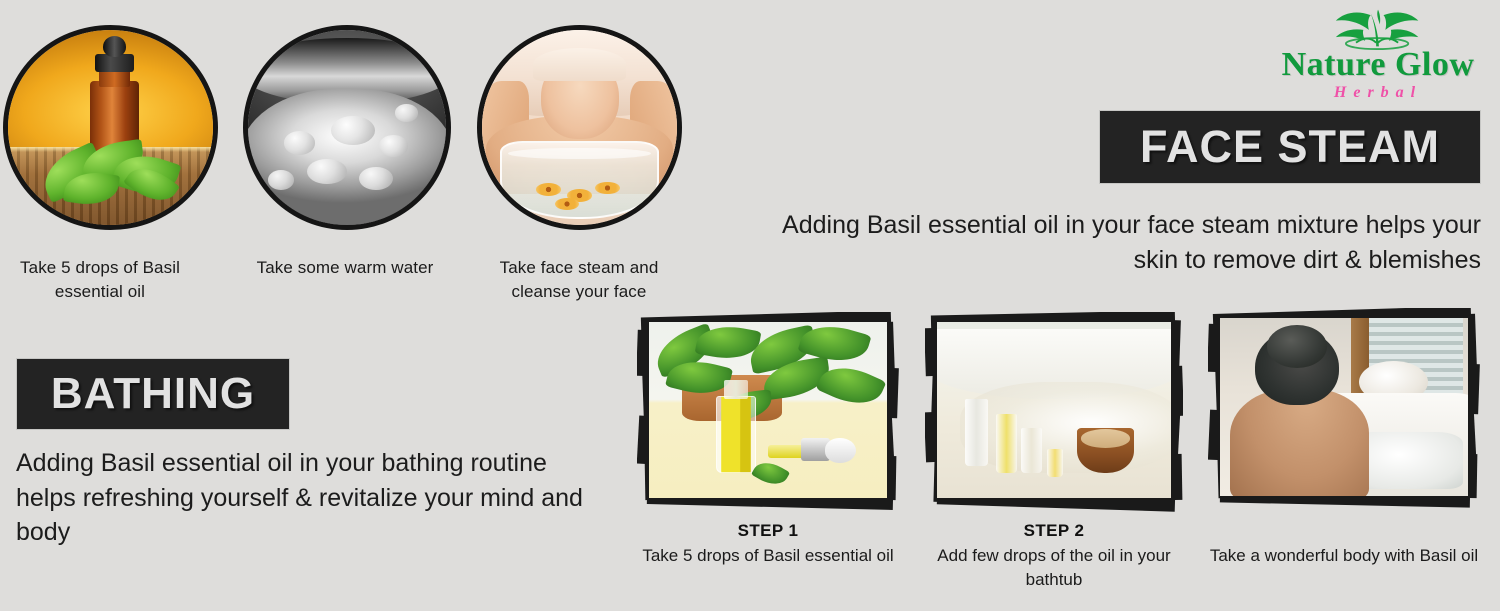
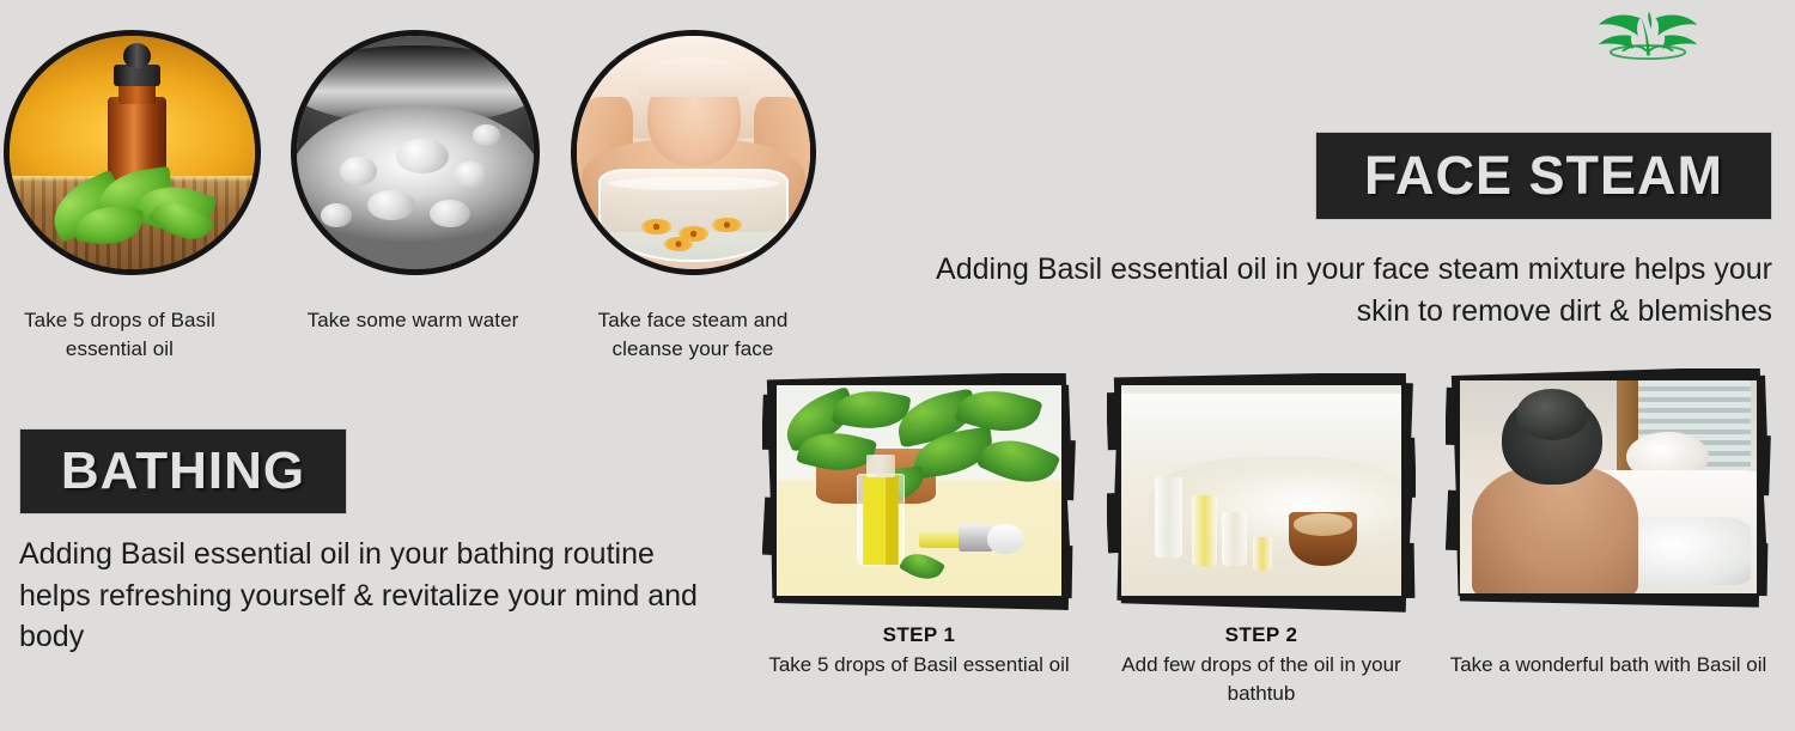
- Nature Glow
- Herbal
  Take 5 drops of Basil essential oil
  Take some warm water
  Take face steam and cleanse your face
  FACE STEAM
  Adding Basil essential oil in your face steam mixture helps your skin to remove dirt & blemishes
  BATHING
  Adding Basil essential oil in your bathing routine helps refreshing yourself & revitalize your mind and body
  STEP 1
  Take 5 drops of Basil essential oil
  STEP 2
  Add few drops of the oil in your bathtub
- Take a wonderful body with Basil oil
+ Take a wonderful bath with Basil oil
